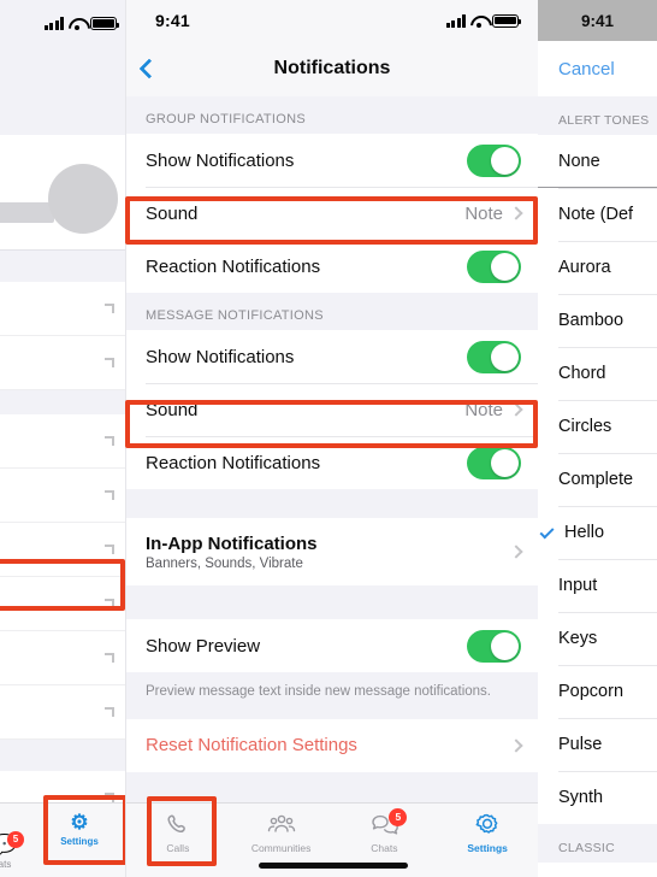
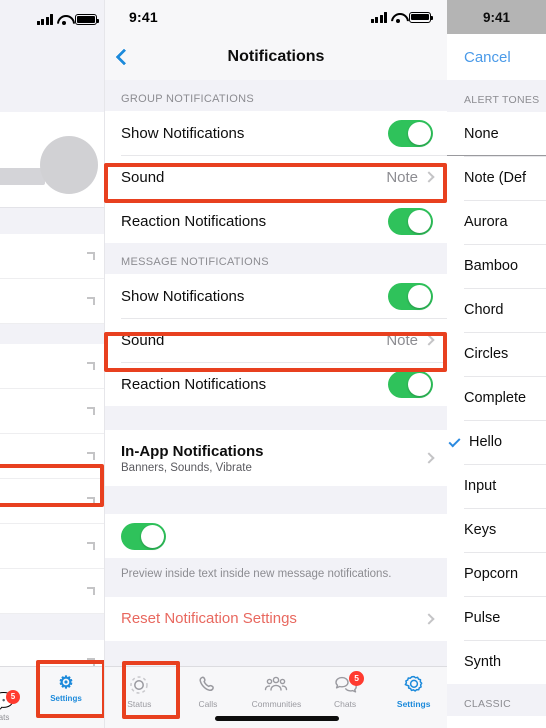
  💬
  ats
  5
  ⚙
  Settings
  9:41
  Notifications
  GROUP NOTIFICATIONS
  Show Notifications
  Sound
  Note
  Reaction Notifications
  MESSAGE NOTIFICATIONS
  Show Notifications
  Sound
  Note
  Reaction Notifications
  In-App Notifications
  Banners, Sounds, Vibrate
- Show Preview
- Preview message text inside new message notifications.
+ Preview inside text inside new message notifications.
  Reset Notification Settings
+ Status
  Calls
  Communities
  Chats
  5
  Settings
  9:41
  Cancel
  ALERT TONES
  None
  Note (Def
  Aurora
  Bamboo
  Chord
  Circles
  Complete
  Hello
  Input
  Keys
  Popcorn
  Pulse
  Synth
  CLASSIC
